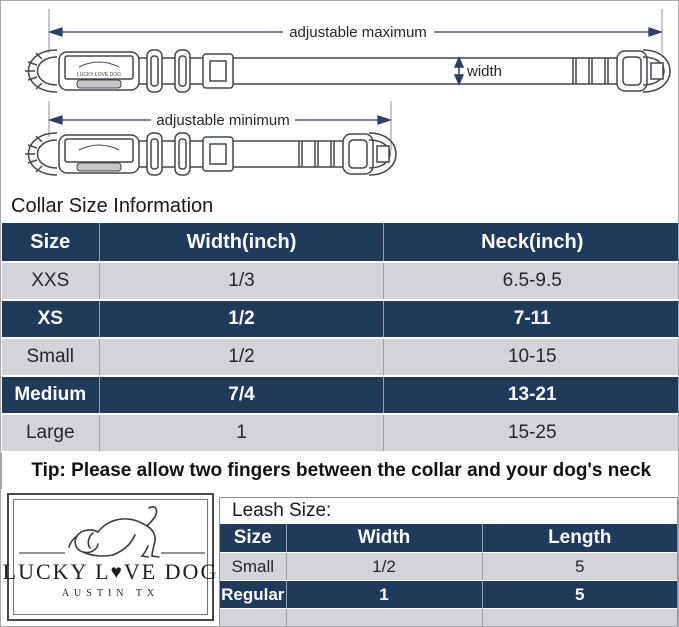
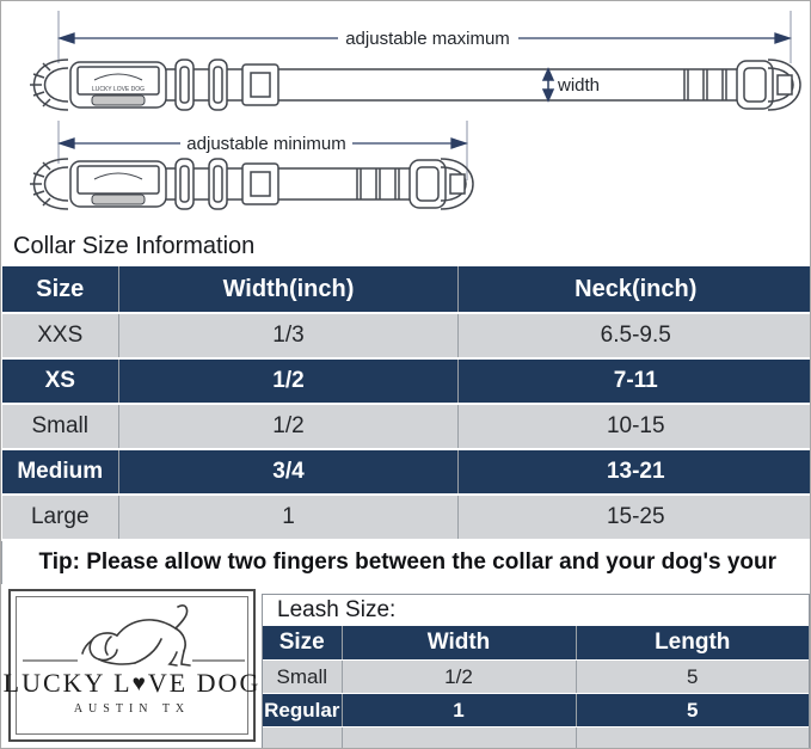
  adjustable maximum
  width
  adjustable minimum
  Collar Size Information
  Size	Width(inch)	Neck(inch)
  XXS	1/3	6.5-9.5
  XS	1/2	7-11
  Small	1/2	10-15
- Medium	7/4	13-21
+ Medium	3/4	13-21
  Large	1	15-25
- Tip: Please allow two fingers between the collar and your dog's neck
+ Tip: Please allow two fingers between the collar and your dog's your
  LUCKY L♥VE DOG
  AUSTIN TX
  Leash Size:
  Size	Width	Length
  Small	1/2	5
  Regular	1	5
